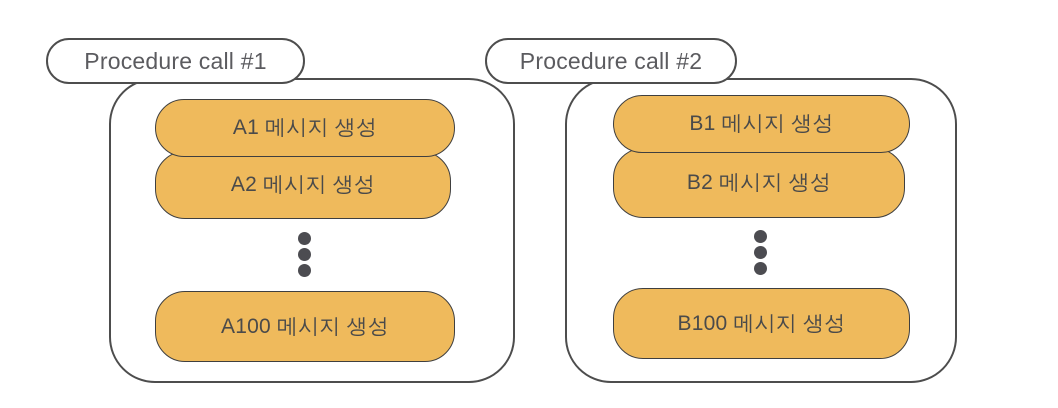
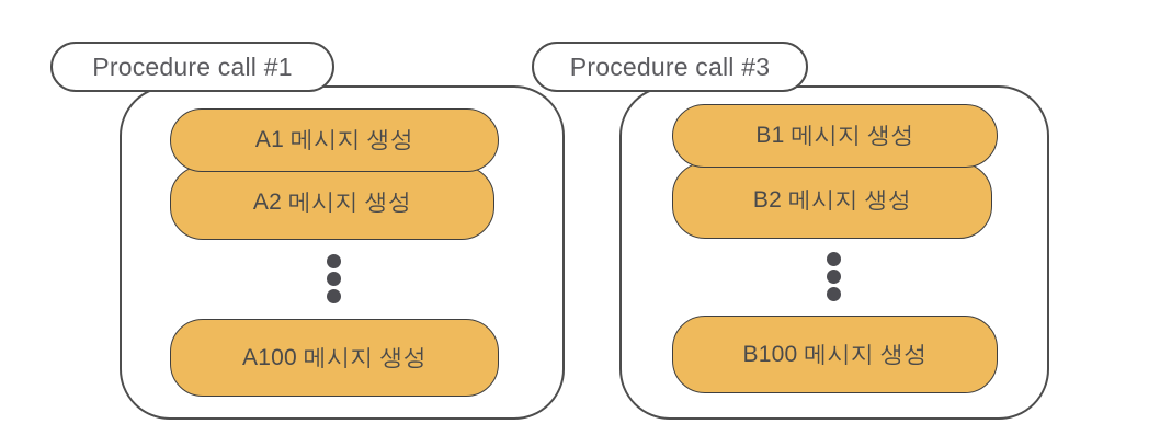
  Procedure call #1
  A1 메시지 생성
  A2 메시지 생성
  A100 메시지 생성
- Procedure call #2
+ Procedure call #3
  B1 메시지 생성
  B2 메시지 생성
  B100 메시지 생성
